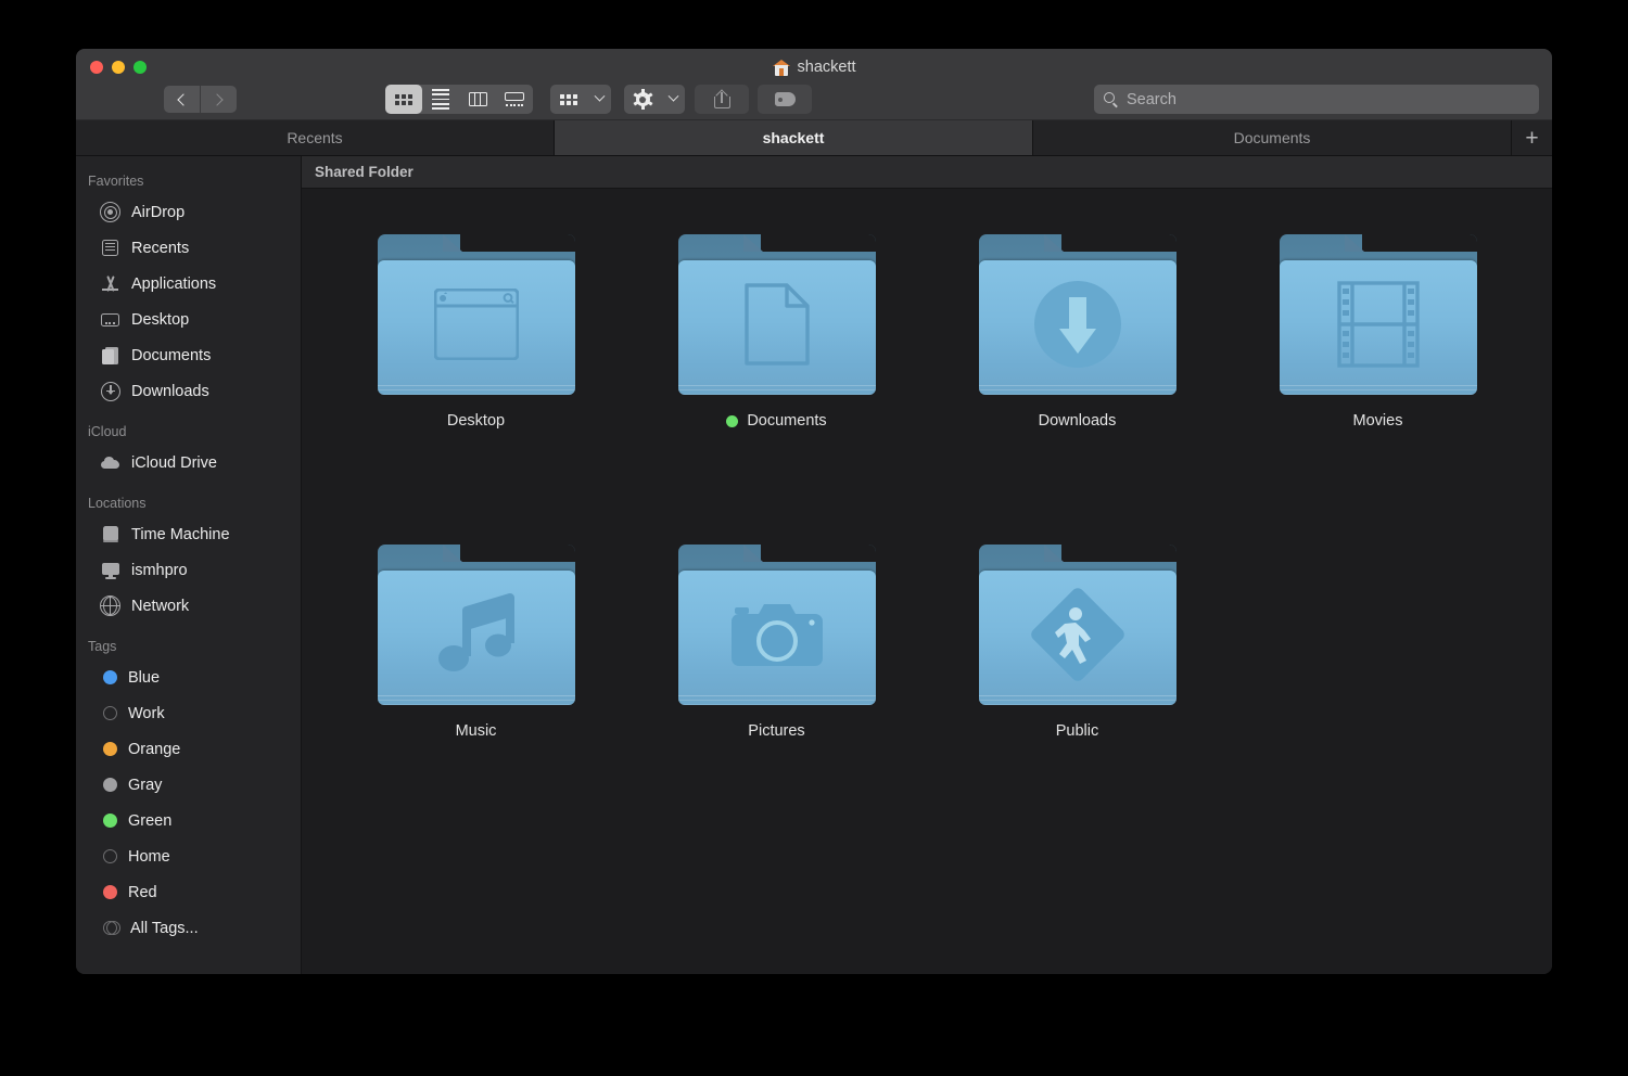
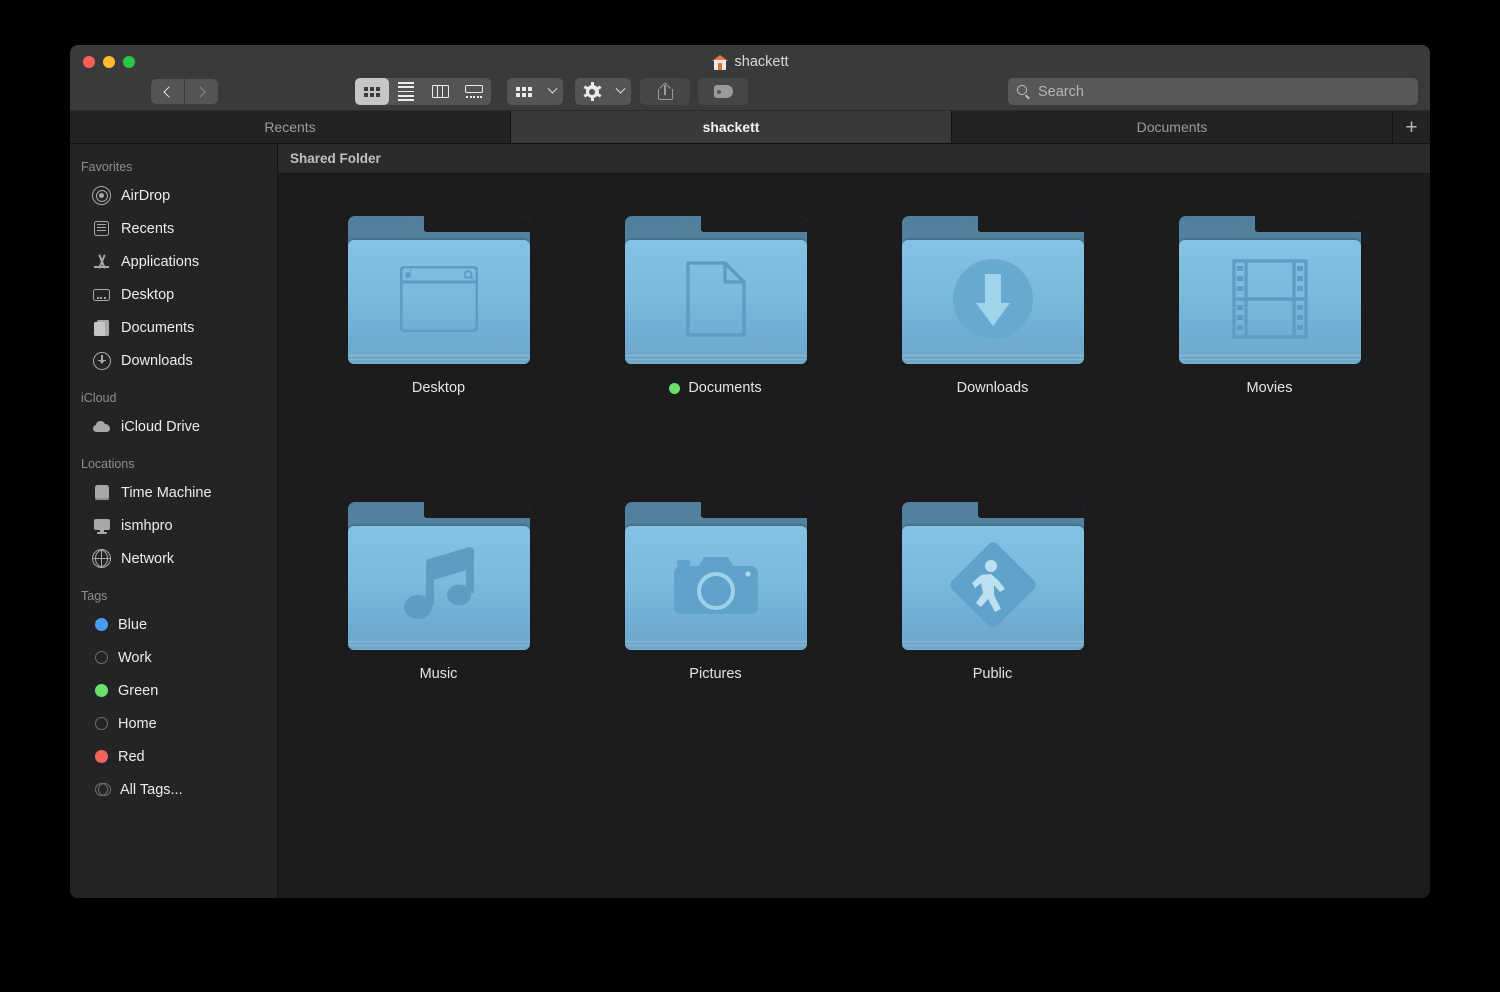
  shackett
  Search
  Recents
  shackett
  Documents
  +
  Favorites
  AirDrop
  Recents
  Applications
  Desktop
  Documents
  Downloads
  iCloud
  iCloud Drive
  Locations
  Time Machine
  ismhpro
  Network
  Tags
  Blue
  Work
- Orange
- Gray
  Green
  Home
  Red
  All Tags...
  Shared Folder
  Desktop
  Documents
  Downloads
  Movies
  Music
  Pictures
  Public
